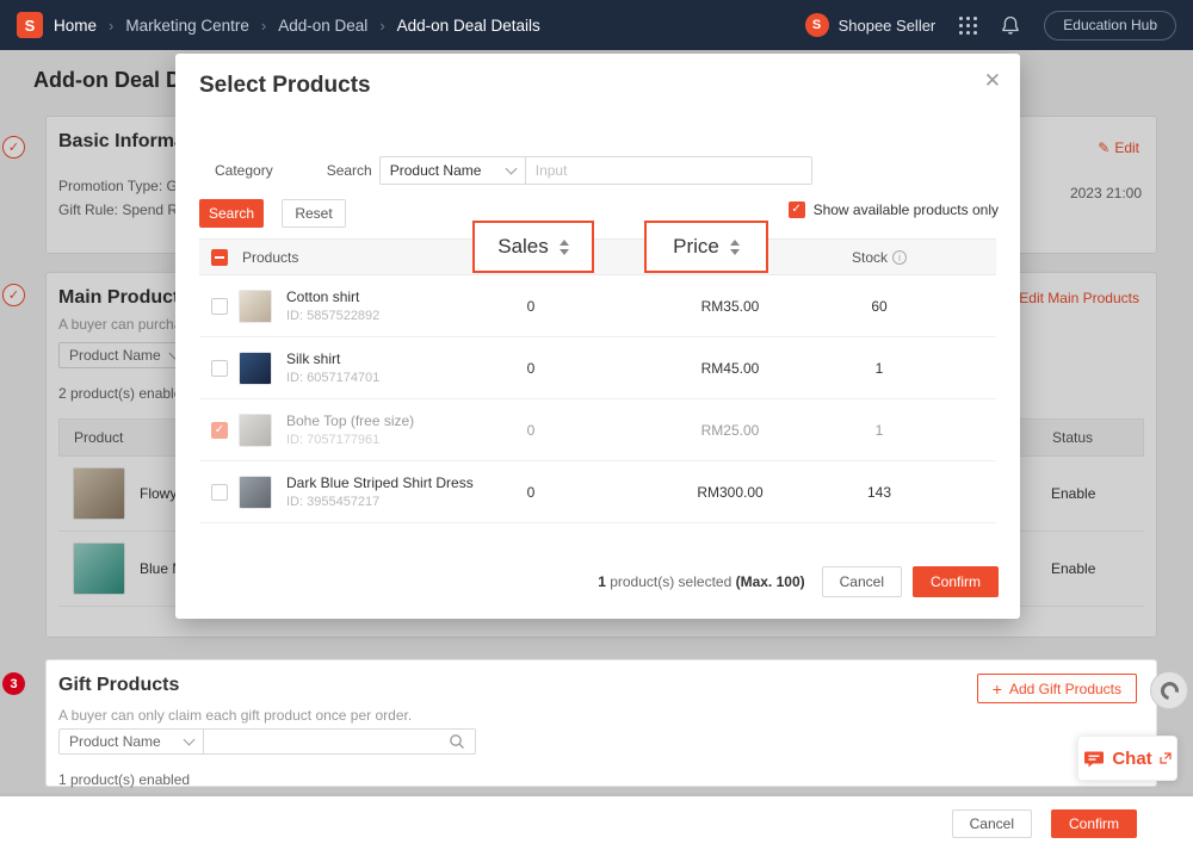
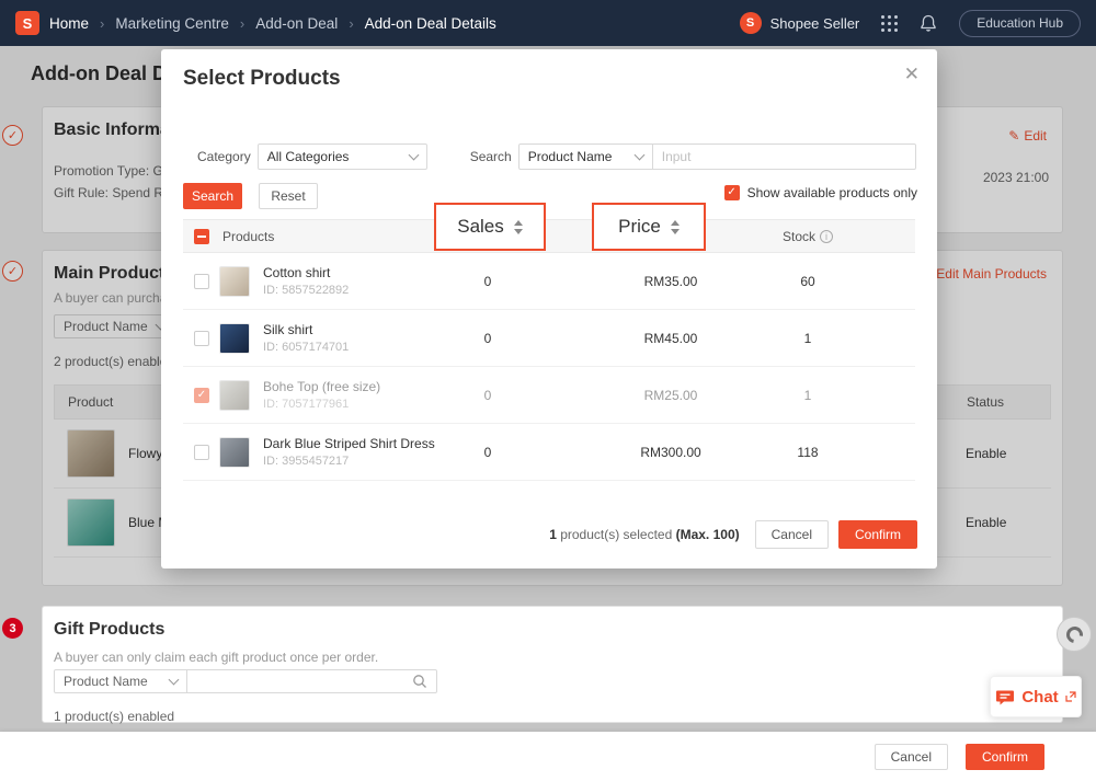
  S
  Home
  Marketing Centre
  Add-on Deal
  Add-on Deal Details
  S
  Shopee Seller
  Education Hub
  3
  Edit
  Promotion Type: G
  2023 21:00
  Gift Rule: Spend R
  Main Produc
  Edit Main Products
  A buyer can purch
  Product Name
  2 product(s) enabl
  Product
  Status
  Flowy
  Enable
  Enable
  Gift Products
- Add Gift Products
  A buyer can only claim each gift product once per order.
  Product Name
  1 product(s) enabled
  Cancel
  Confirm
  Chat
  Select Products
  Category
+ All Categories
  Search
  Product Name
  Input
  Search
  Reset
  Show available products only
  Products
  Stock
  Cotton shirt
  ID: 5857522892
  0
  RM35.00
  60
  Silk shirt
  ID: 6057174701
  0
  RM45.00
  1
  Bohe Top (free size)
  ID: 7057177961
  0
  RM25.00
  1
  Dark Blue Striped Shirt Dress
  ID: 3955457217
  0
  RM300.00
- 143
+ 118
  Sales
  Price
  1 product(s) selected (Max. 100)
  Cancel
  Confirm
